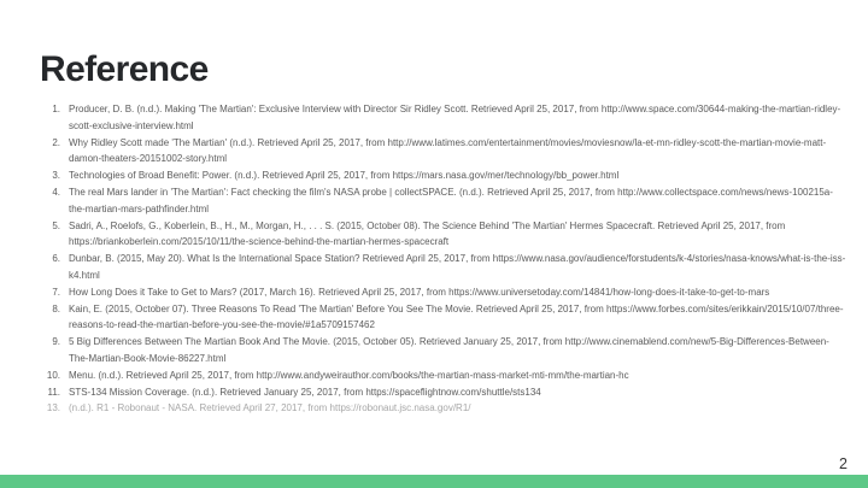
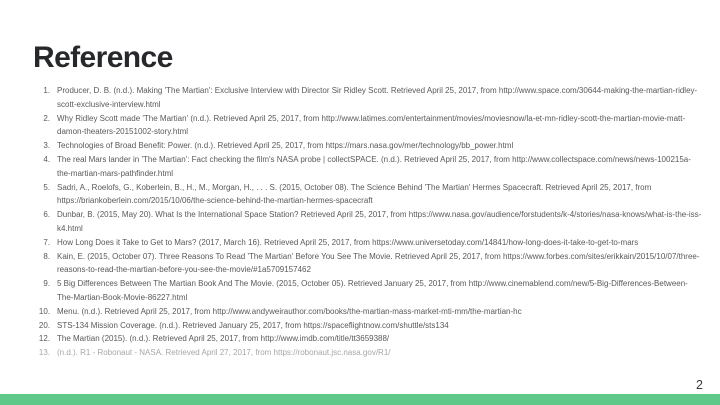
  Reference
  1.
  Producer, D. B. (n.d.). Making 'The Martian': Exclusive Interview with Director Sir Ridley Scott. Retrieved April 25, 2017, from http://www.space.com/30644-making-the-martian-ridley-scott-exclusive-interview.html
  2.
  Why Ridley Scott made 'The Martian' (n.d.). Retrieved April 25, 2017, from http://www.latimes.com/entertainment/movies/moviesnow/la-et-mn-ridley-scott-the-martian-movie-matt-damon-theaters-20151002-story.html
  3.
  Technologies of Broad Benefit: Power. (n.d.). Retrieved April 25, 2017, from https://mars.nasa.gov/mer/technology/bb_power.html
  4.
  The real Mars lander in 'The Martian': Fact checking the film's NASA probe | collectSPACE. (n.d.). Retrieved April 25, 2017, from http://www.collectspace.com/news/news-100215a-the-martian-mars-pathfinder.html
  5.
- Sadri, A., Roelofs, G., Koberlein, B., H., M., Morgan, H., . . . S. (2015, October 08). The Science Behind 'The Martian' Hermes Spacecraft. Retrieved April 25, 2017, from https://briankoberlein.com/2015/10/11/the-science-behind-the-martian-hermes-spacecraft
+ Sadri, A., Roelofs, G., Koberlein, B., H., M., Morgan, H., . . . S. (2015, October 08). The Science Behind 'The Martian' Hermes Spacecraft. Retrieved April 25, 2017, from https://briankoberlein.com/2015/10/06/the-science-behind-the-martian-hermes-spacecraft
  6.
  Dunbar, B. (2015, May 20). What Is the International Space Station? Retrieved April 25, 2017, from https://www.nasa.gov/audience/forstudents/k-4/stories/nasa-knows/what-is-the-iss-k4.html
  7.
  How Long Does it Take to Get to Mars? (2017, March 16). Retrieved April 25, 2017, from https://www.universetoday.com/14841/how-long-does-it-take-to-get-to-mars
  8.
  Kain, E. (2015, October 07). Three Reasons To Read 'The Martian' Before You See The Movie. Retrieved April 25, 2017, from https://www.forbes.com/sites/erikkain/2015/10/07/three-reasons-to-read-the-martian-before-you-see-the-movie/#1a5709157462
  9.
  5 Big Differences Between The Martian Book And The Movie. (2015, October 05). Retrieved January 25, 2017, from http://www.cinemablend.com/new/5-Big-Differences-Between-The-Martian-Book-Movie-86227.html
  10.
  Menu. (n.d.). Retrieved April 25, 2017, from http://www.andyweirauthor.com/books/the-martian-mass-market-mti-mm/the-martian-hc
- 11.
+ 20.
  STS-134 Mission Coverage. (n.d.). Retrieved January 25, 2017, from https://spaceflightnow.com/shuttle/sts134
+ 12.
+ The Martian (2015). (n.d.). Retrieved April 25, 2017, from http://www.imdb.com/title/tt3659388/
  13.
  (n.d.). R1 - Robonaut - NASA. Retrieved April 27, 2017, from https://robonaut.jsc.nasa.gov/R1/
  2
